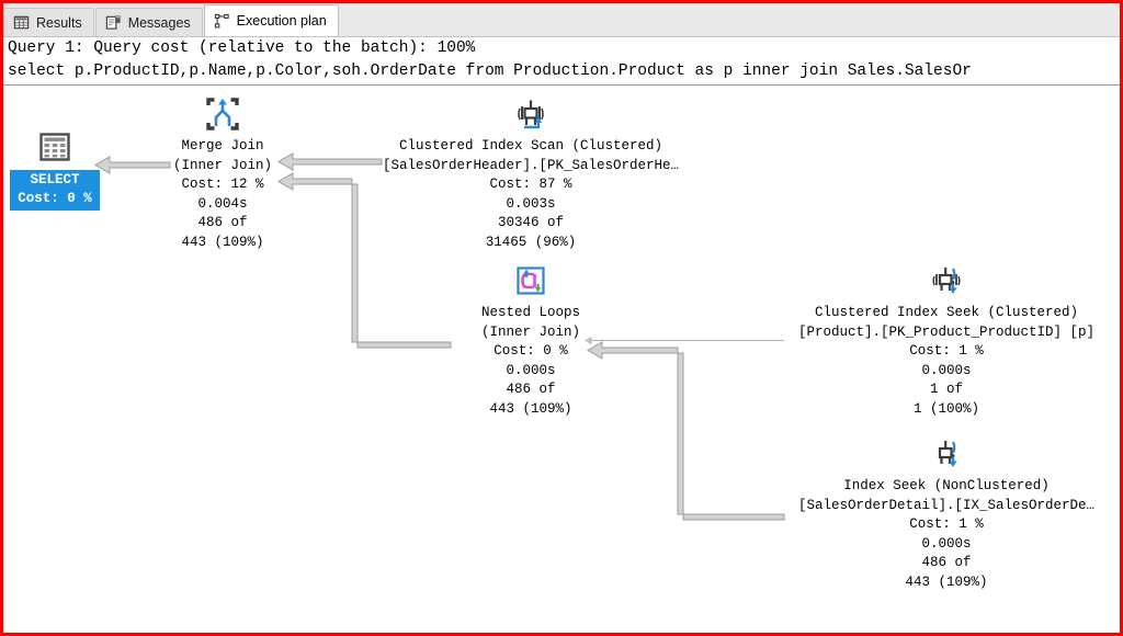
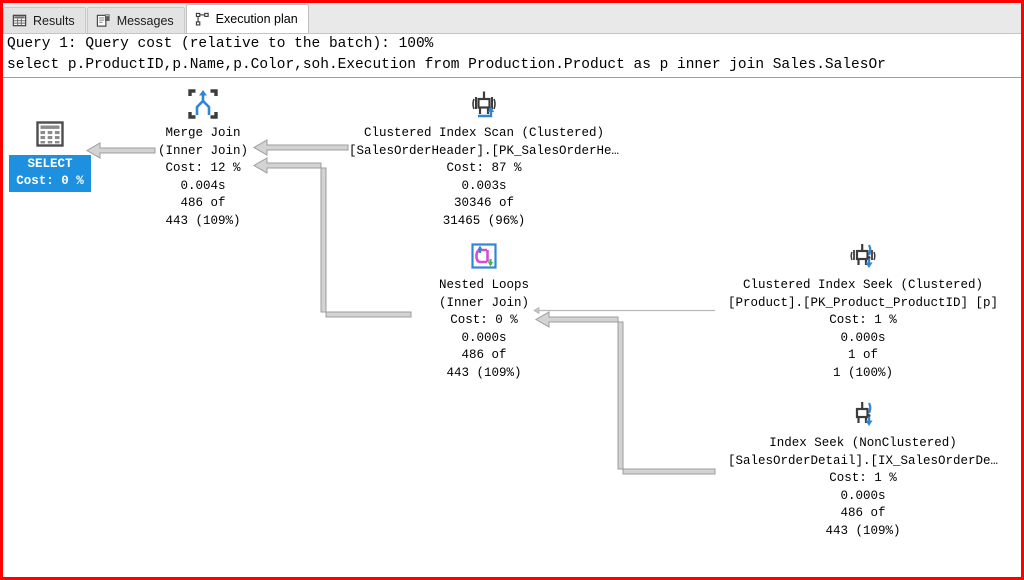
  Results
  Messages
  Execution plan
- Query 1: Query cost (relative to the batch): 100% select p.ProductID,p.Name,p.Color,soh.OrderDate from Production.Product as p inner join Sales.SalesOr
+ Query 1: Query cost (relative to the batch): 100% select p.ProductID,p.Name,p.Color,soh.Execution from Production.Product as p inner join Sales.SalesOr
  SELECT Cost: 0 %
  Merge Join (Inner Join) Cost: 12 % 0.004s 486 of 443 (109%)
  Clustered Index Scan (Clustered) [SalesOrderHeader].[PK_SalesOrderHe… Cost: 87 % 0.003s 30346 of 31465 (96%)
  Nested Loops (Inner Join) Cost: 0 % 0.000s 486 of 443 (109%)
  Clustered Index Seek (Clustered) [Product].[PK_Product_ProductID] [p] Cost: 1 % 0.000s 1 of 1 (100%)
  Index Seek (NonClustered) [SalesOrderDetail].[IX_SalesOrderDe… Cost: 1 % 0.000s 486 of 443 (109%)
